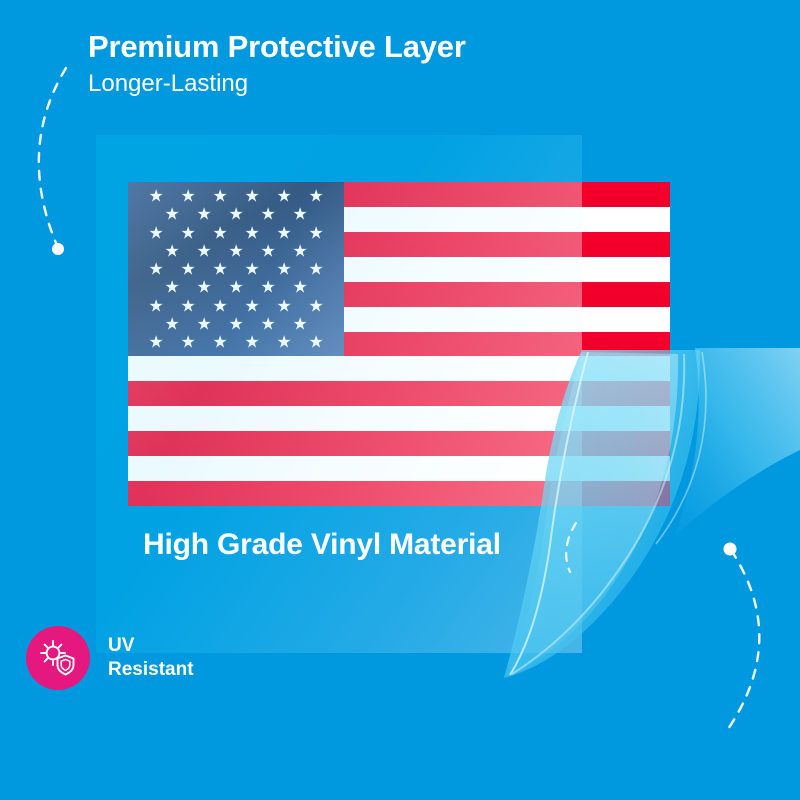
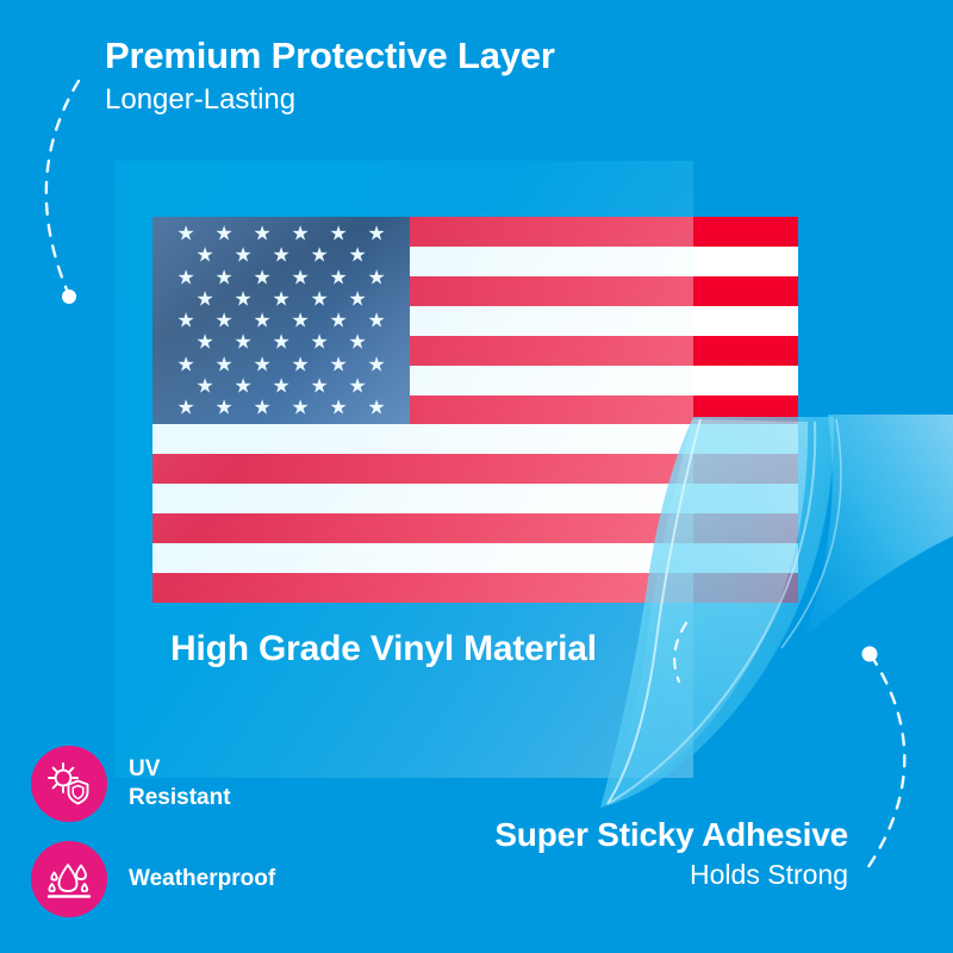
  Premium Protective Layer
  Longer-Lasting
  High Grade Vinyl Material
  UV
  Resistant
+ Weatherproof
+ Super Sticky Adhesive
+ Holds Strong
